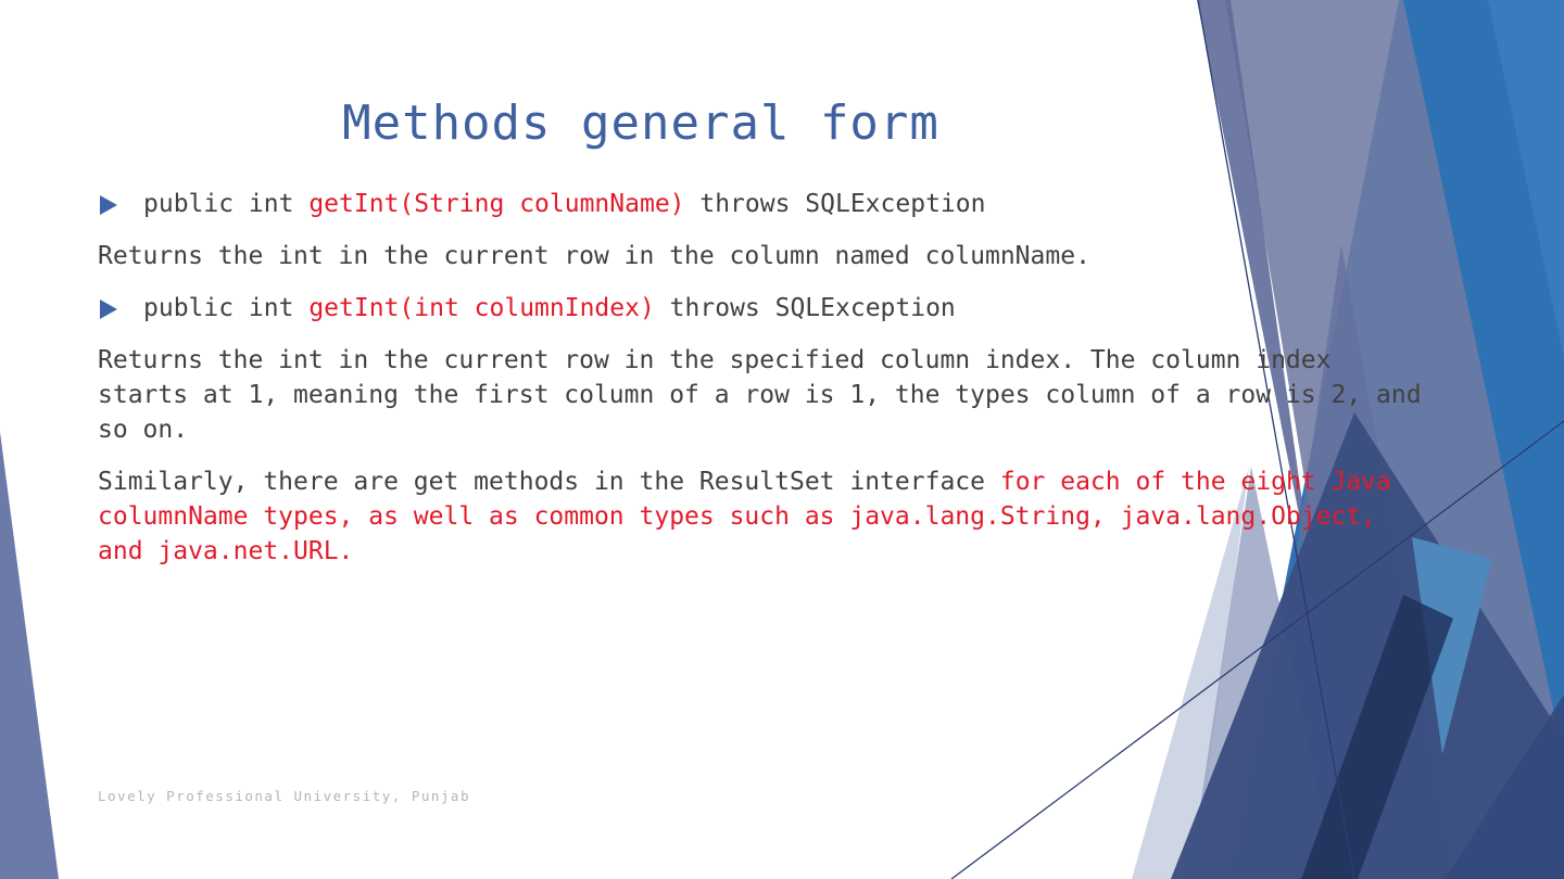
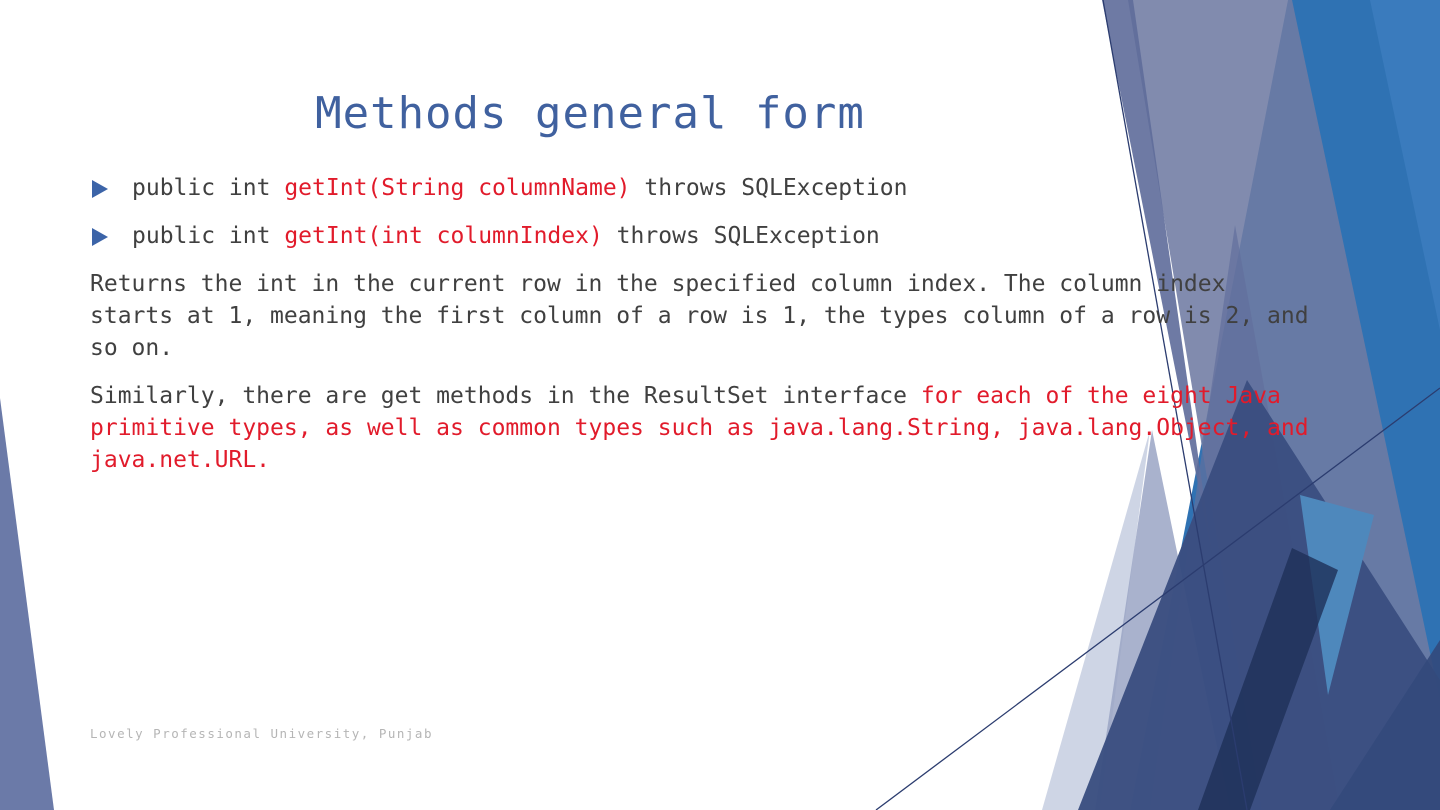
  Methods general form
  public int getInt(String columnName) throws SQLException
- Returns the int in the current row in the column named columnName.
  public int getInt(int columnIndex) throws SQLException
  Returns the int in the current row in the specified column index. The column index starts at 1, meaning the first column of a row is 1, the types column of a row is 2, and so on.
- Similarly, there are get methods in the ResultSet interface for each of the eight Java columnName types, as well as common types such as java.lang.String, java.lang.Object, and java.net.URL.
+ Similarly, there are get methods in the ResultSet interface for each of the eight Java primitive types, as well as common types such as java.lang.String, java.lang.Object, and java.net.URL.
  Lovely Professional University, Punjab
